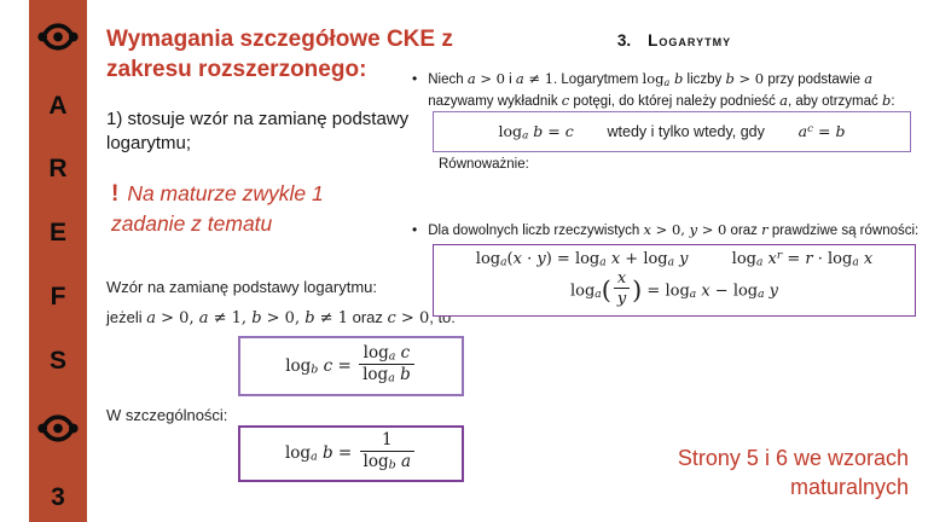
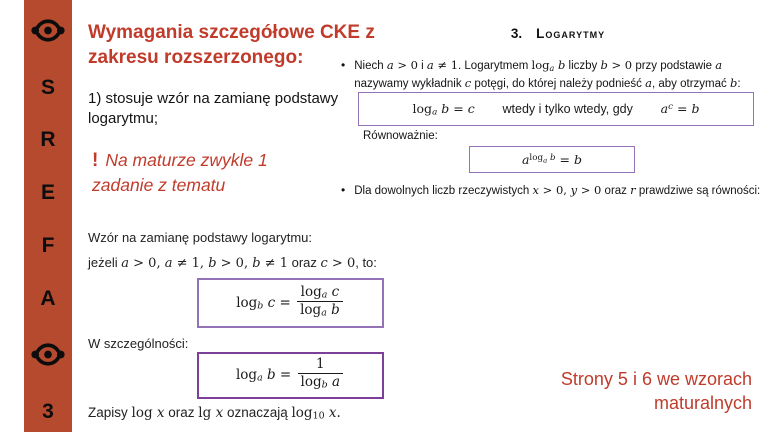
- A
+ S
  R
  E
  F
- S
+ A
  3
  Wymagania szczegółowe CKE z zakresu rozszerzonego:
  1) stosuje wzór na zamianę podstawy logarytmu;
  ! Na maturze zwykle 1 zadanie z tematu
  Wzór na zamianę podstawy logarytmu:
  jeżeli a > 0, a ≠ 1, b > 0, b ≠ 1 oraz c > 0, to:
  logb c =
  loga c
  loga b
  W szczególności:
  loga b =
  1
  logb a
+ Zapisy log x oraz lg x oznaczają log10 x.
  3.
  Logarytmy
  •
  Niech a > 0 i a ≠ 1. Logarytmem loga b liczby b > 0 przy podstawie a nazywamy wykładnik c potęgi, do której należy podnieść a, aby otrzymać b:
  loga b = c wtedy i tylko wtedy, gdy ac = b
  Równoważnie:
+ aloga b = b
  •
  Dla dowolnych liczb rzeczywistych x > 0, y > 0 oraz r prawdziwe są równości:
- loga(x · y) = loga x + loga y loga xr = r · loga x
- loga(
- x
- y
- ) = loga x − loga y
  Strony 5 i 6 we wzorach maturalnych
